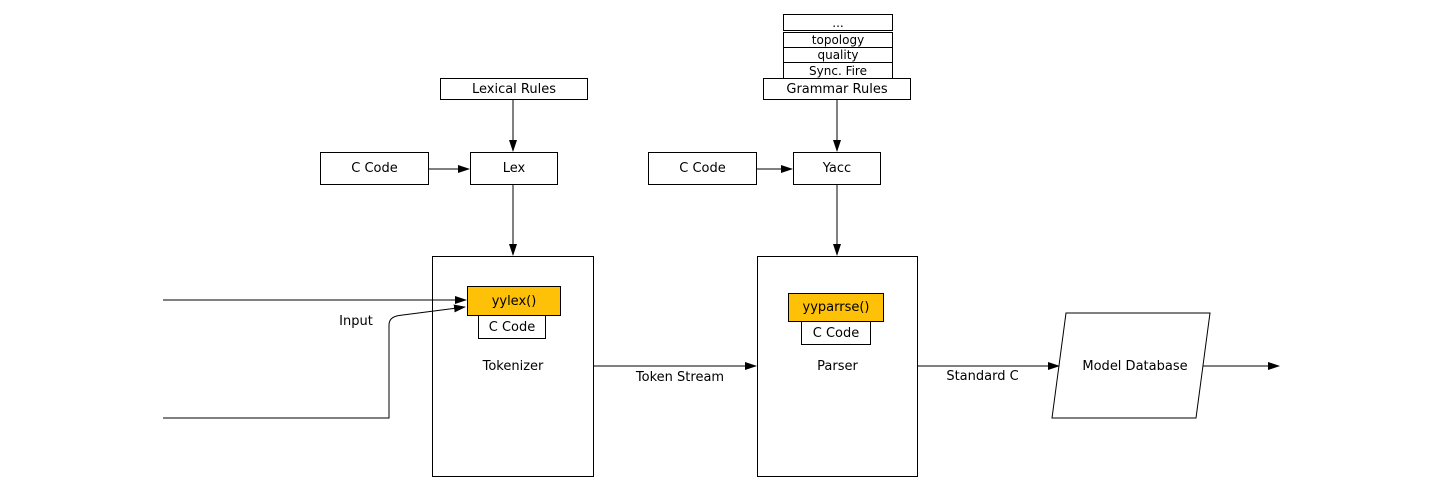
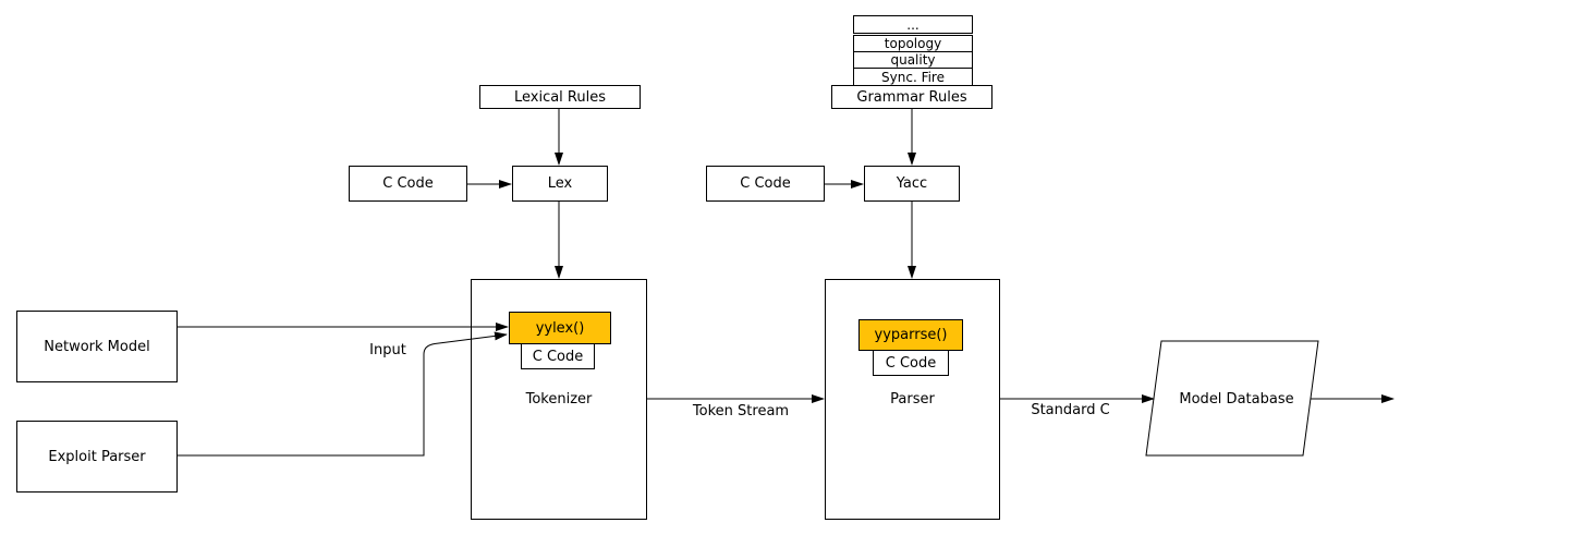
  ...
  topology
  quality
  Sync. Fire
  Grammar Rules
  Lexical Rules
  C Code
  Lex
  C Code
  Yacc
+ Network Model
+ Exploit Parser
  Tokenizer
  yylex()
  C Code
  Parser
  yyparrse()
  C Code
  Model Database
  Input
  Token Stream
  Standard C
